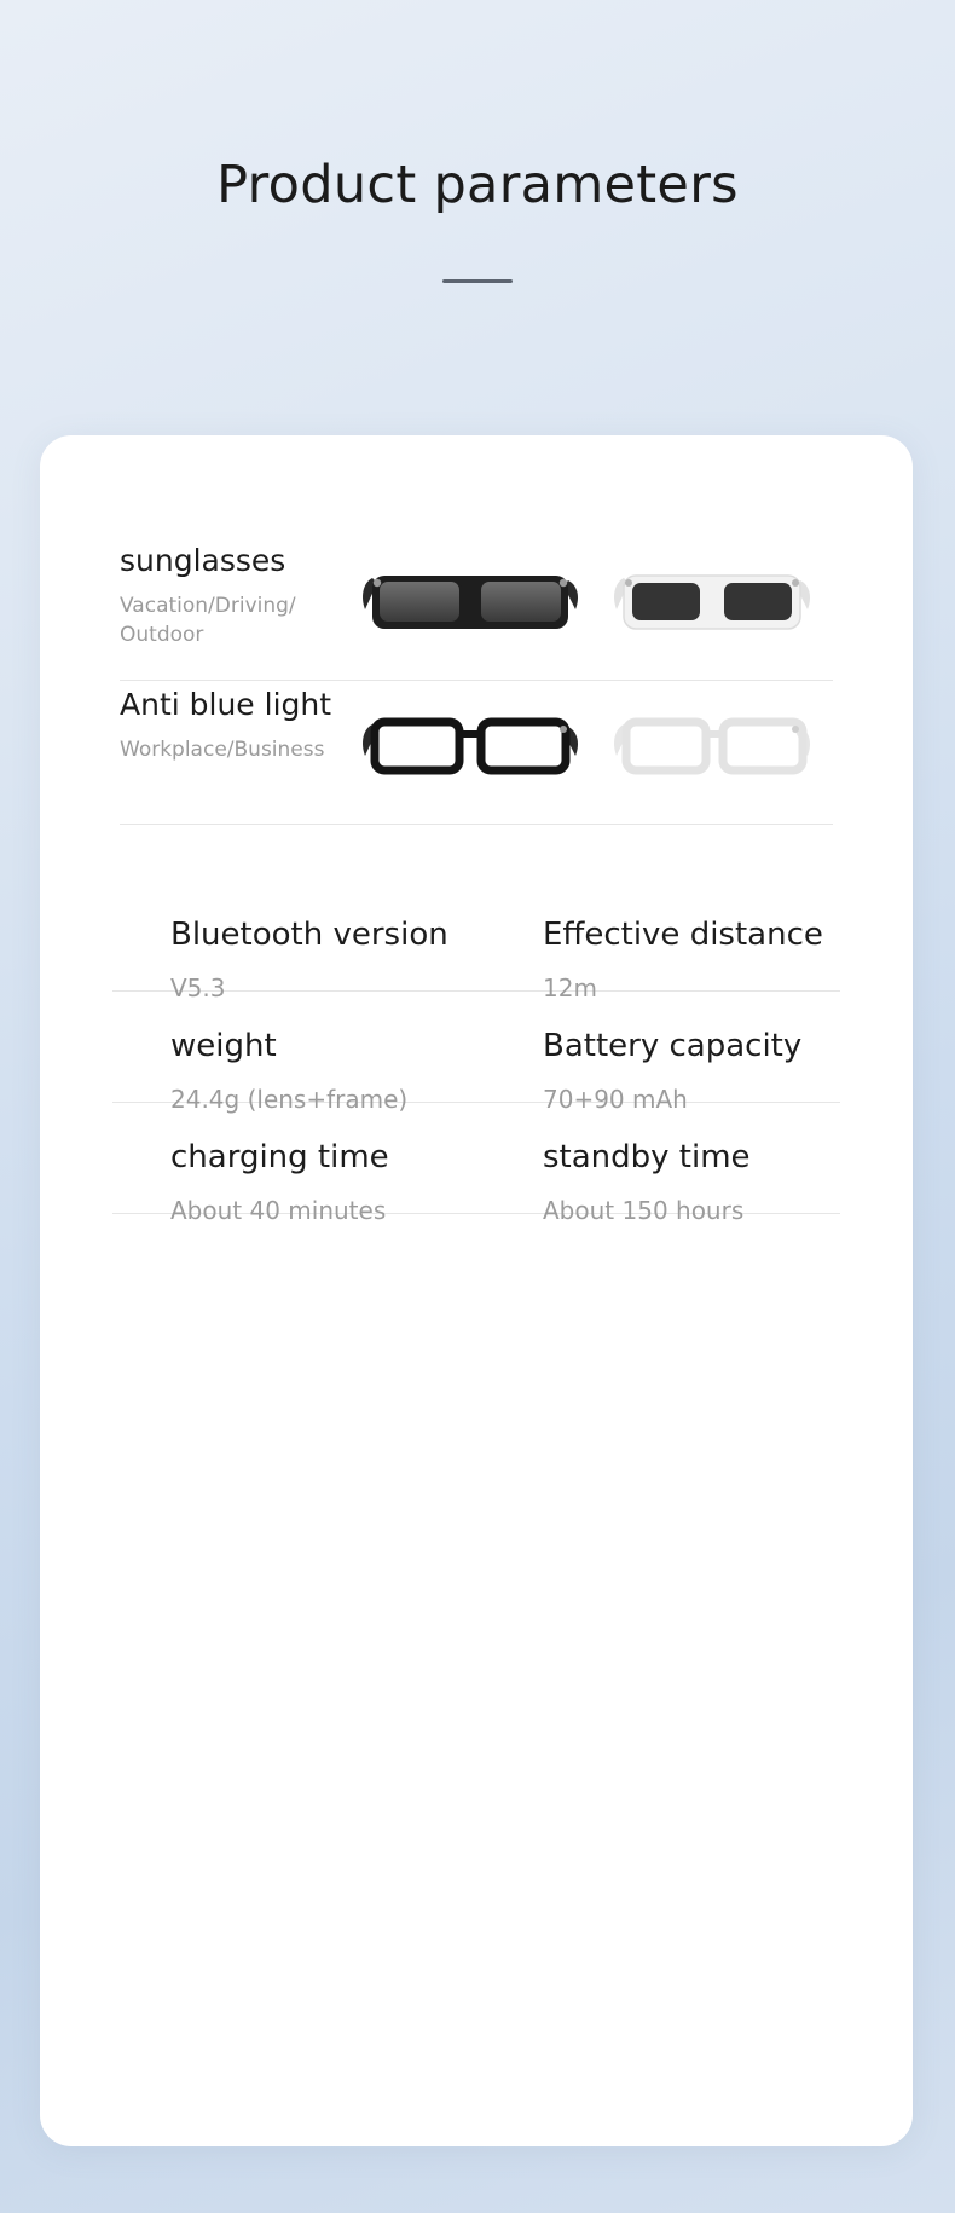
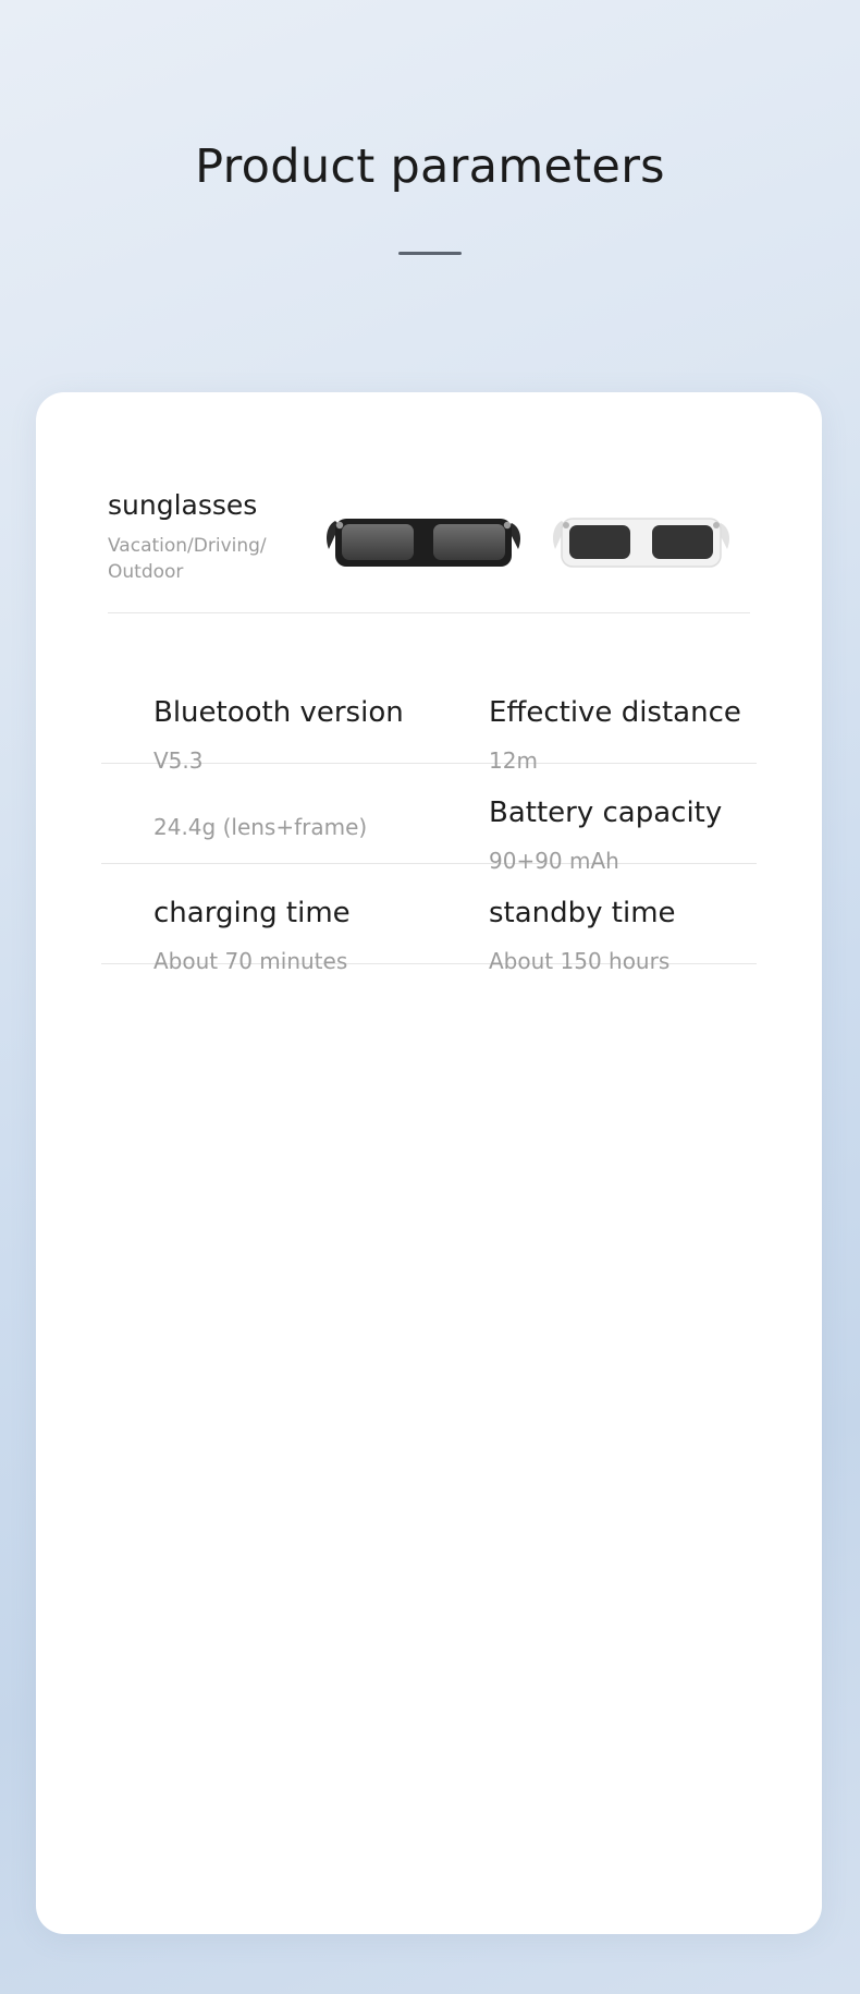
  Product parameters
  sunglasses
  Vacation/Driving/ Outdoor
- Anti blue light
- Workplace/Business
  Bluetooth version
  V5.3
  Effective distance
  12m
- weight
  24.4g (lens+frame)
  Battery capacity
- 70+90 mAh
+ 90+90 mAh
  charging time
- About 40 minutes
+ About 70 minutes
  standby time
  About 150 hours
